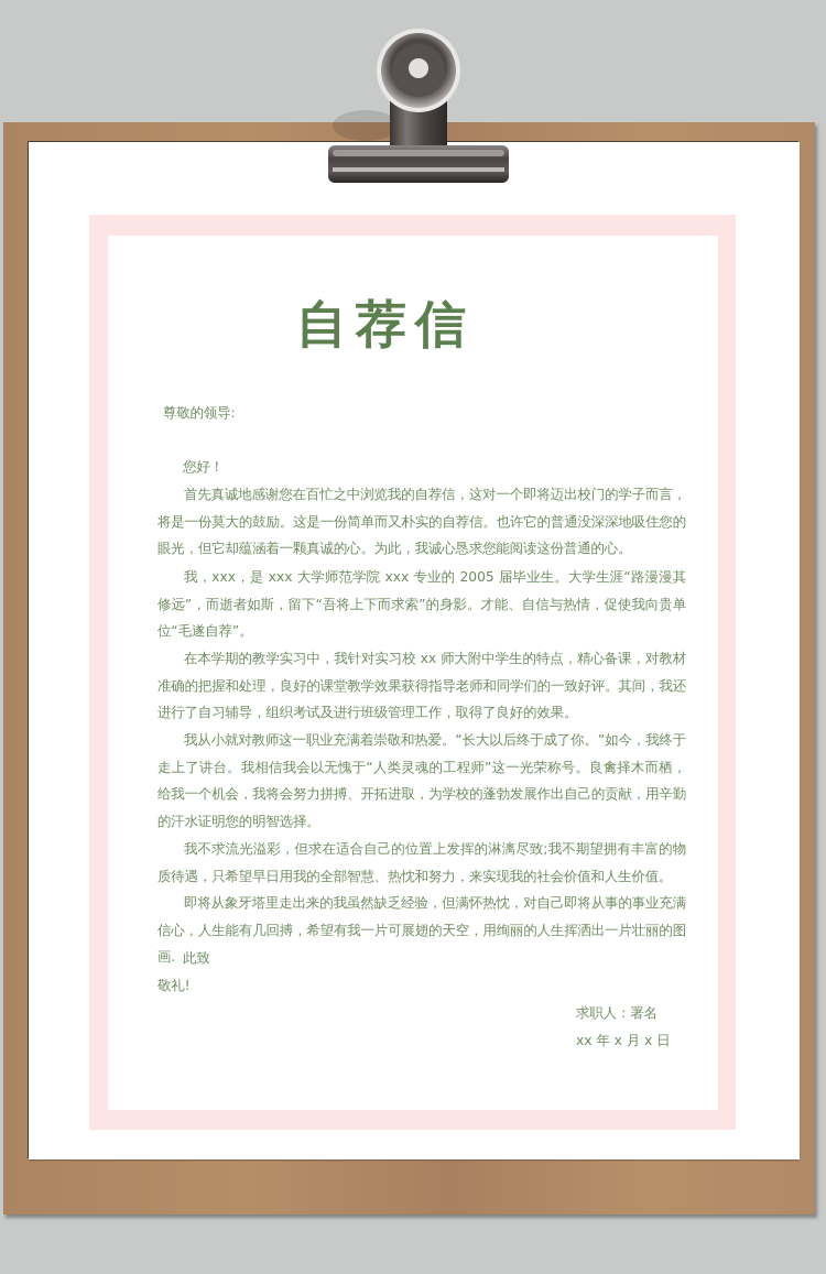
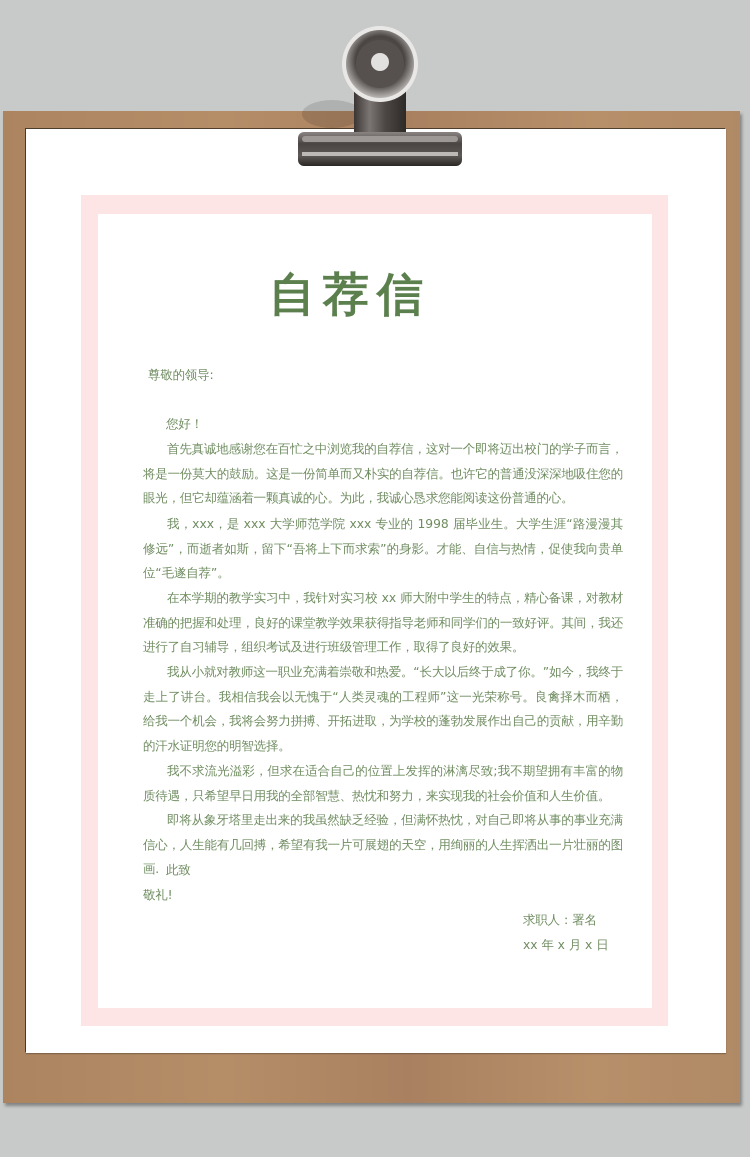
  自荐信
  尊敬的领导:
  您好！
  首先真诚地感谢您在百忙之中浏览我的自荐信，这对一个即将迈出校门的学子而言，将是一份莫大的鼓励。这是一份简单而又朴实的自荐信。也许它的普通没深深地吸住您的眼光，但它却蕴涵着一颗真诚的心。为此，我诚心恳求您能阅读这份普通的心。
- 我，xxx，是 xxx 大学师范学院 xxx 专业的 2005 届毕业生。大学生涯“路漫漫其修远”，而逝者如斯，留下“吾将上下而求索”的身影。才能、自信与热情，促使我向贵单位“毛遂自荐”。
+ 我，xxx，是 xxx 大学师范学院 xxx 专业的 1998 届毕业生。大学生涯“路漫漫其修远”，而逝者如斯，留下“吾将上下而求索”的身影。才能、自信与热情，促使我向贵单位“毛遂自荐”。
  在本学期的教学实习中，我针对实习校 xx 师大附中学生的特点，精心备课，对教材准确的把握和处理，良好的课堂教学效果获得指导老师和同学们的一致好评。其间，我还进行了自习辅导，组织考试及进行班级管理工作，取得了良好的效果。
  我从小就对教师这一职业充满着崇敬和热爱。“长大以后终于成了你。”如今，我终于走上了讲台。我相信我会以无愧于“人类灵魂的工程师”这一光荣称号。良禽择木而栖，给我一个机会，我将会努力拼搏、开拓进取，为学校的蓬勃发展作出自己的贡献，用辛勤的汗水证明您的明智选择。
  我不求流光溢彩，但求在适合自己的位置上发挥的淋漓尽致;我不期望拥有丰富的物质待遇，只希望早日用我的全部智慧、热忱和努力，来实现我的社会价值和人生价值。
  即将从象牙塔里走出来的我虽然缺乏经验，但满怀热忱，对自己即将从事的事业充满信心，人生能有几回搏，希望有我一片可展翅的天空，用绚丽的人生挥洒出一片壮丽的图画.
  此致
  敬礼!
  求职人：署名
  xx 年 x 月 x 日
